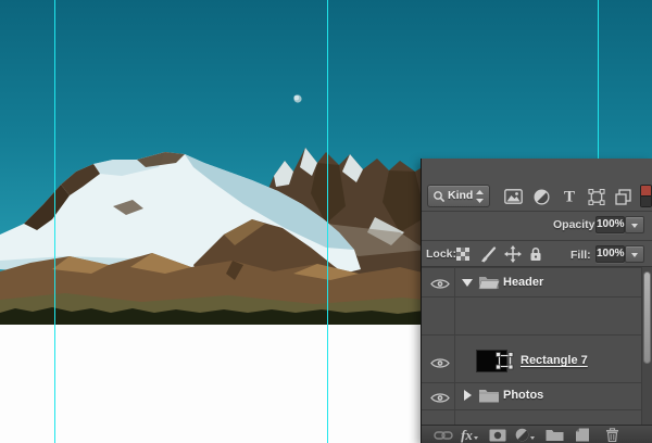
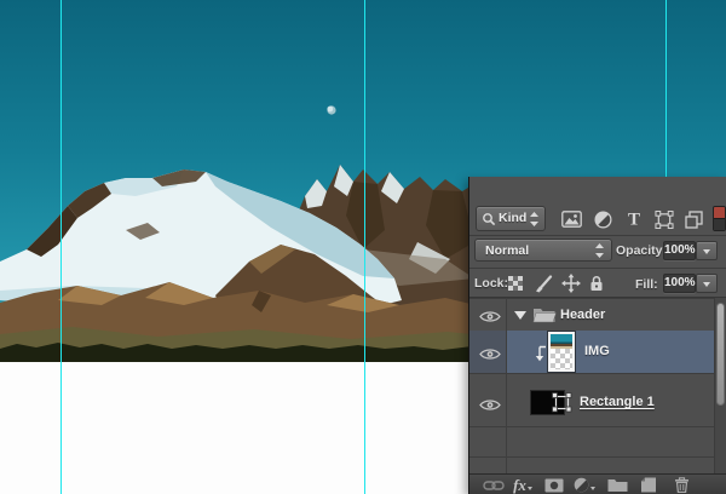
  Kind
  T
+ Normal
  Opacity
  100%
  Lock:
  Fill:
  100%
  Header
+ IMG
- Rectangle 7
+ Rectangle 1
- Photos
  fx
